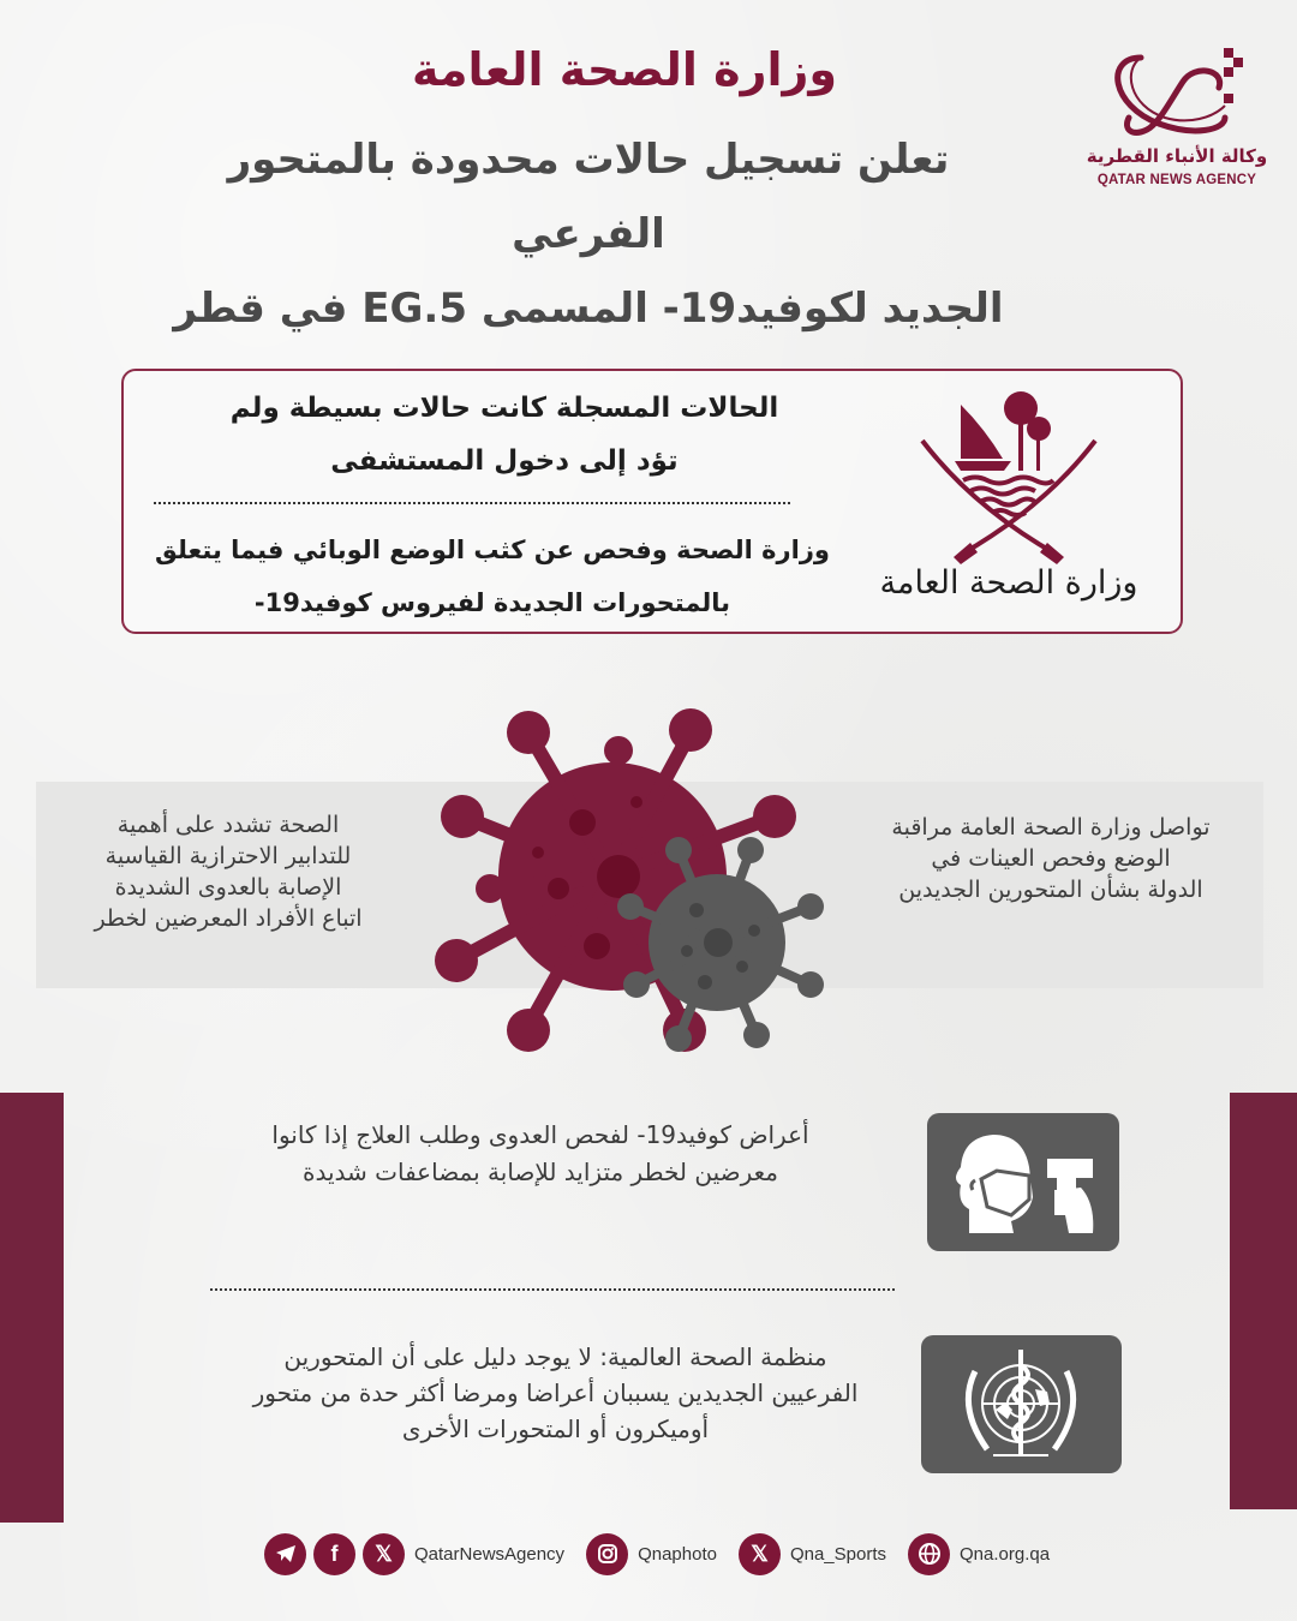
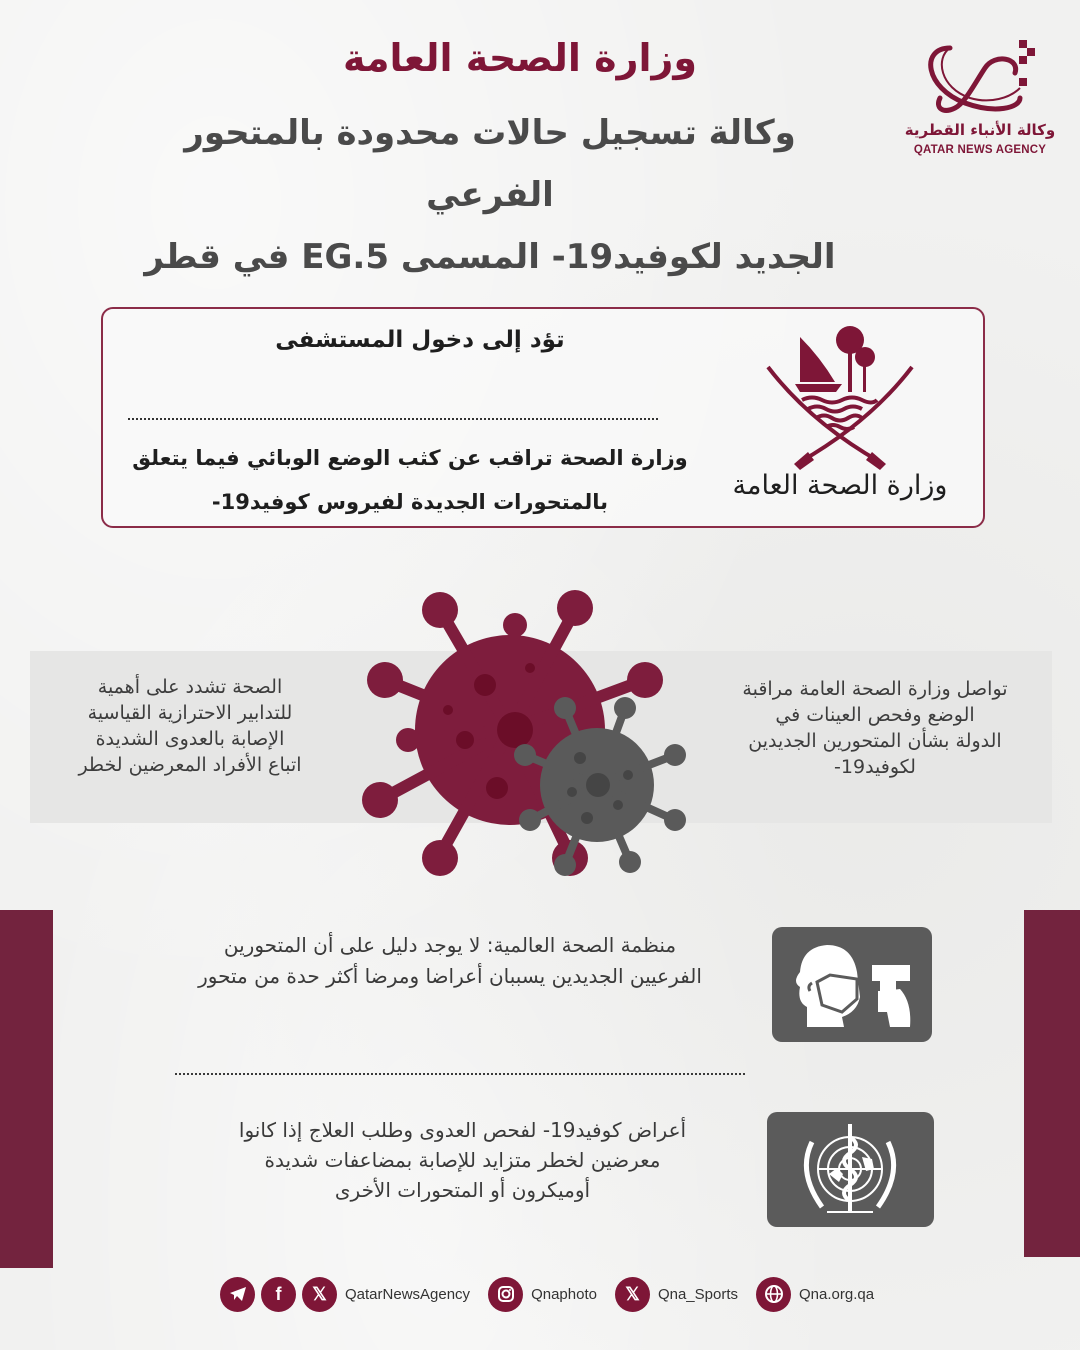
  وزارة الصحة العامة
- تعلن تسجيل حالات محدودة بالمتحور الفرعي
+ وكالة تسجيل حالات محدودة بالمتحور الفرعي
  الجديد لكوفيد19- المسمى EG.5 في قطر
  وكالة الأنباء القطرية
  QATAR NEWS AGENCY
- الحالات المسجلة كانت حالات بسيطة ولم
  تؤد إلى دخول المستشفى
- وزارة الصحة وفحص عن كثب الوضع الوبائي فيما يتعلق
+ وزارة الصحة تراقب عن كثب الوضع الوبائي فيما يتعلق
  بالمتحورات الجديدة لفيروس كوفيد19-
  وزارة الصحة العامة
  الصحة تشدد على أهمية
  للتدابير الاحترازية القياسية
  الإصابة بالعدوى الشديدة
  اتباع الأفراد المعرضين لخطر
  تواصل وزارة الصحة العامة مراقبة
  الوضع وفحص العينات في
  الدولة بشأن المتحورين الجديدين
+ لكوفيد19-
- أعراض كوفيد19- لفحص العدوى وطلب العلاج إذا كانوا
+ منظمة الصحة العالمية: لا يوجد دليل على أن المتحورين
- معرضين لخطر متزايد للإصابة بمضاعفات شديدة
+ الفرعيين الجديدين يسببان أعراضا ومرضا أكثر حدة من متحور
- منظمة الصحة العالمية: لا يوجد دليل على أن المتحورين
+ أعراض كوفيد19- لفحص العدوى وطلب العلاج إذا كانوا
- الفرعيين الجديدين يسببان أعراضا ومرضا أكثر حدة من متحور
+ معرضين لخطر متزايد للإصابة بمضاعفات شديدة
  أوميكرون أو المتحورات الأخرى
  f
  𝕏
  QatarNewsAgency
  Qnaphoto
  𝕏
  Qna_Sports
  Qna.org.qa
